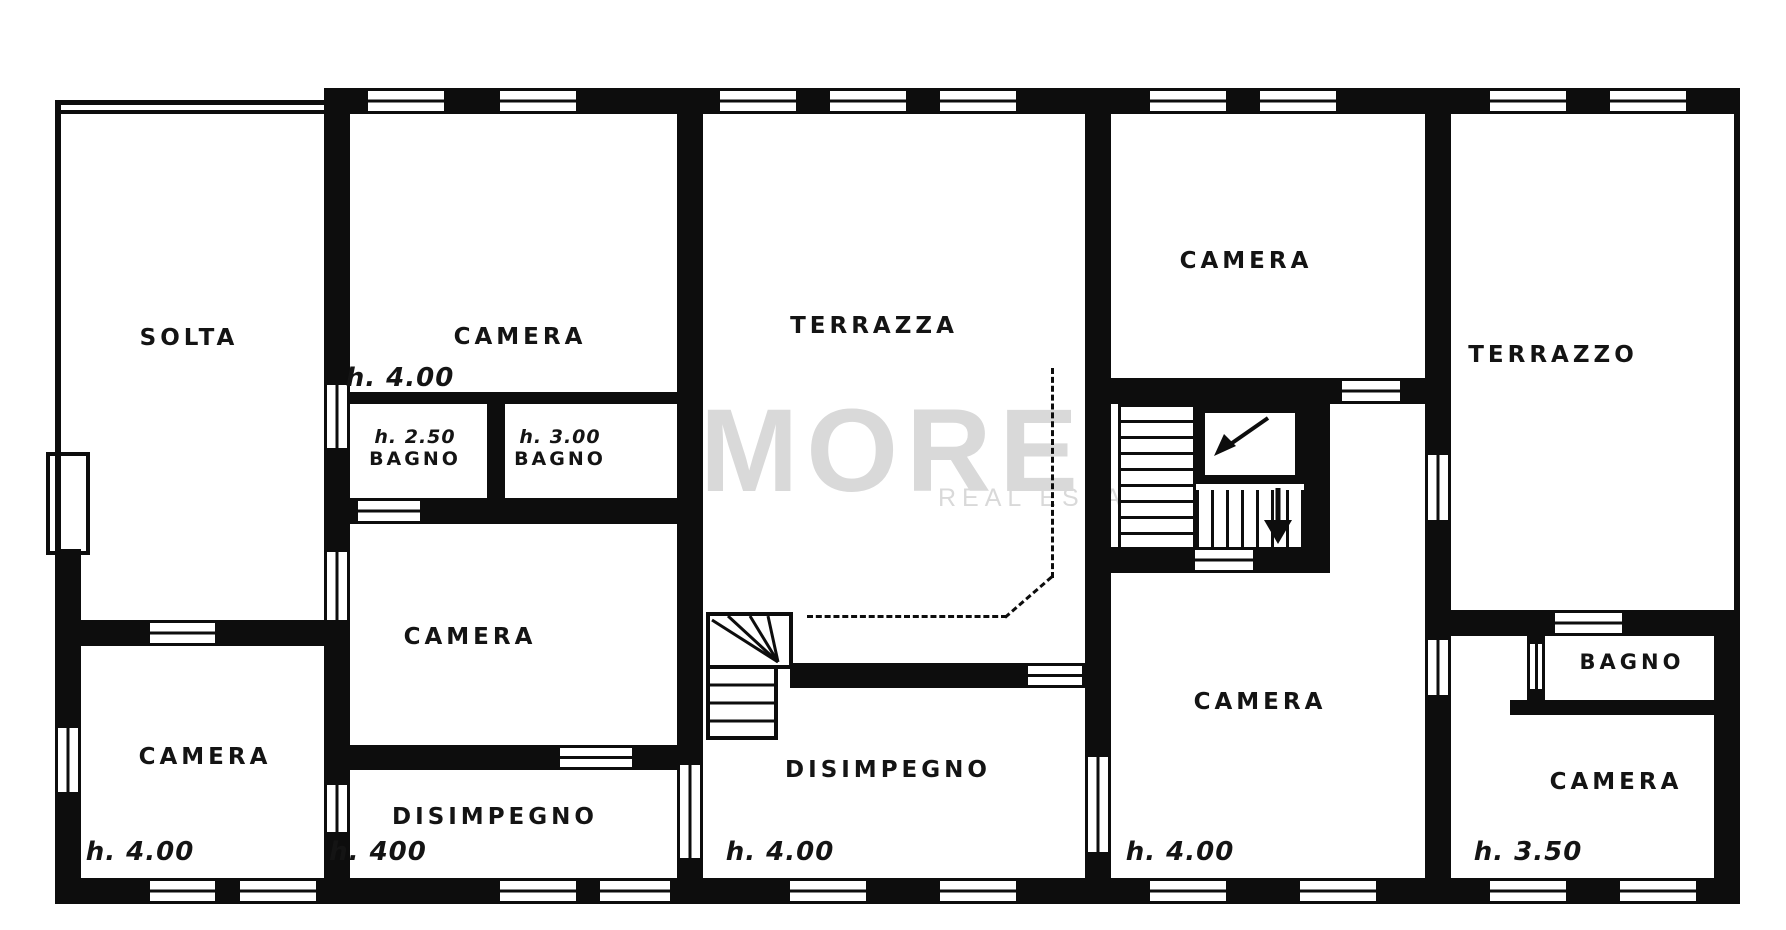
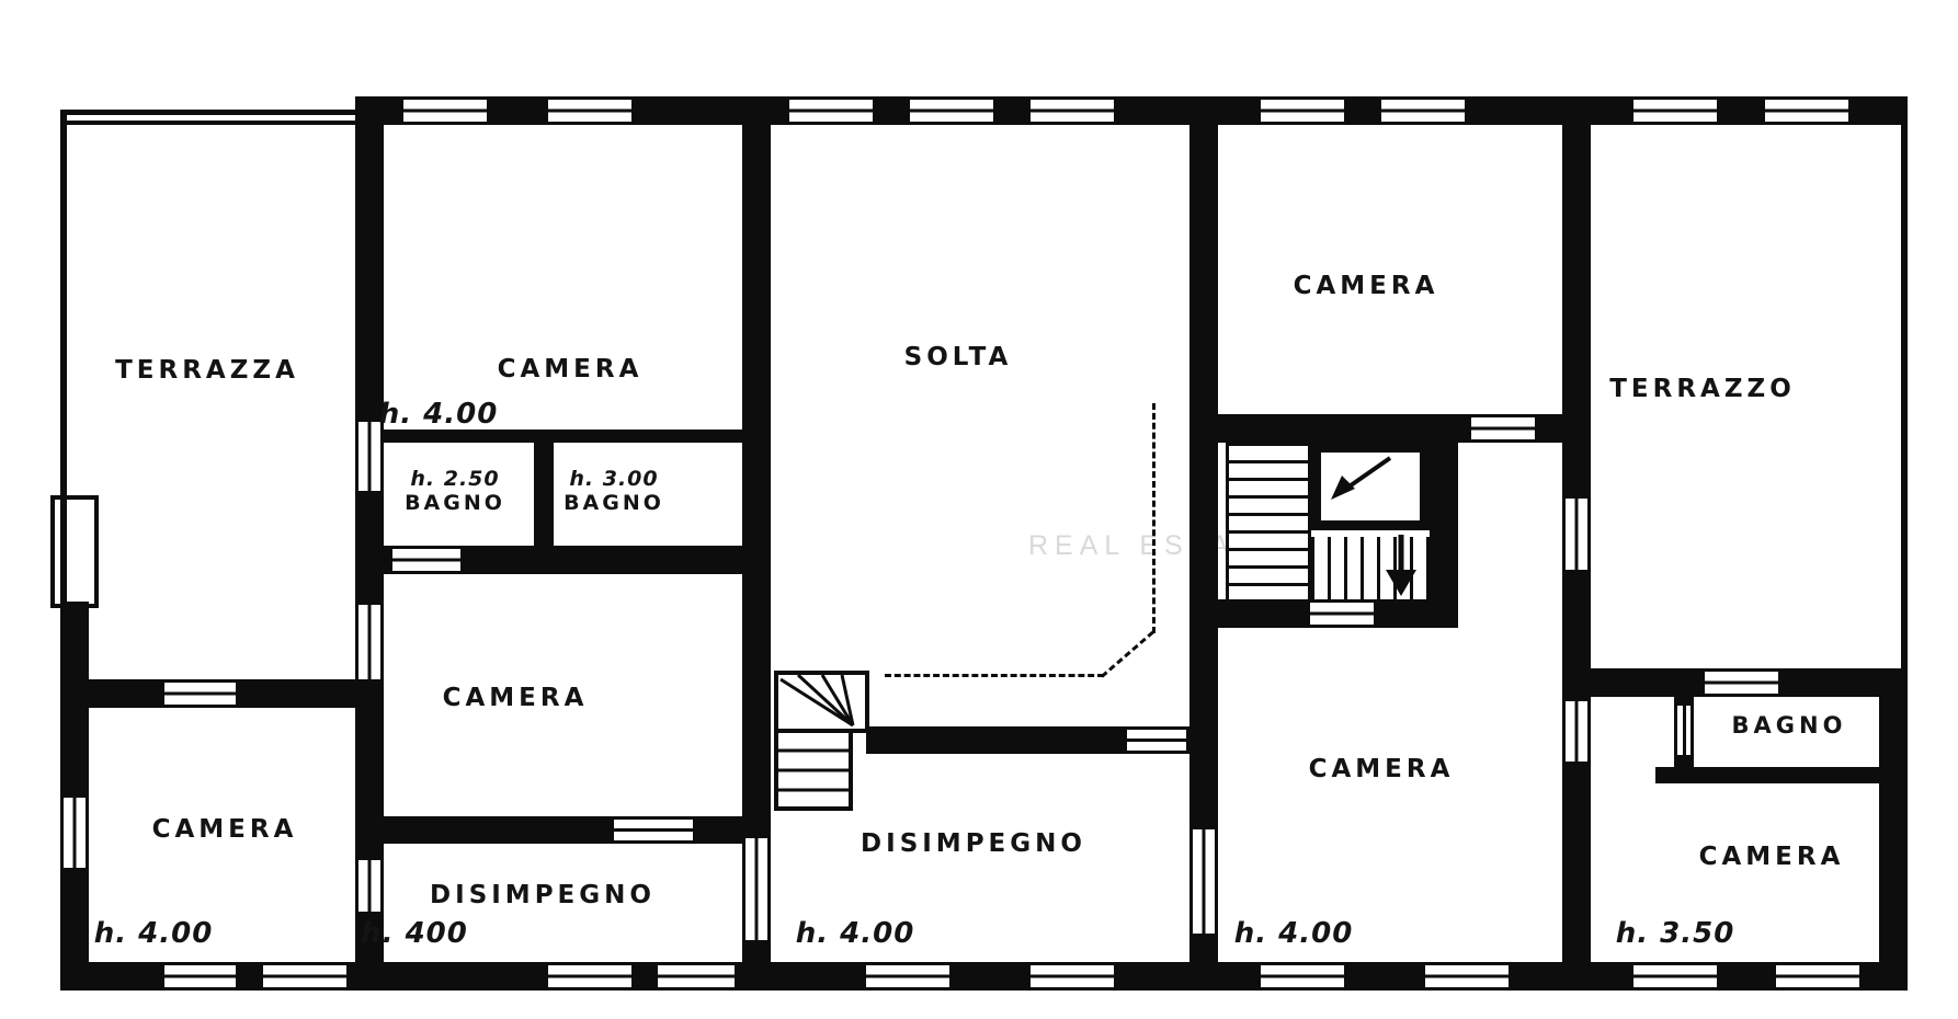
- MORE
  REAL ESA
- SOLTA
+ TERRAZZA
  CAMERA
  h. 4.00
  h. 2.50
  BAGNO
  h. 3.00
  BAGNO
- TERRAZZA
+ SOLTA
  CAMERA
  TERRAZZO
  CAMERA
  CAMERA
  h. 4.00
  DISIMPEGNO
  h. 400
  DISIMPEGNO
  h. 4.00
  CAMERA
  h. 4.00
  BAGNO
  CAMERA
  h. 3.50
